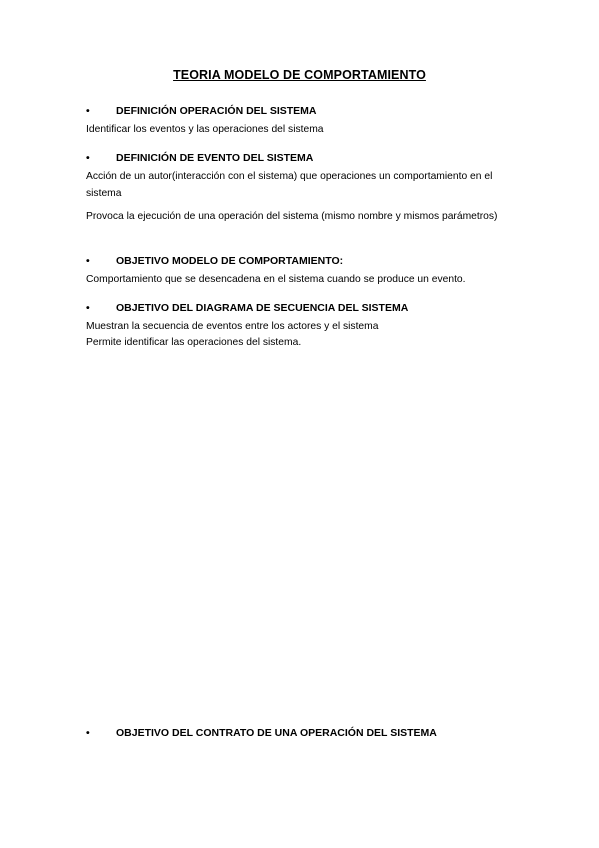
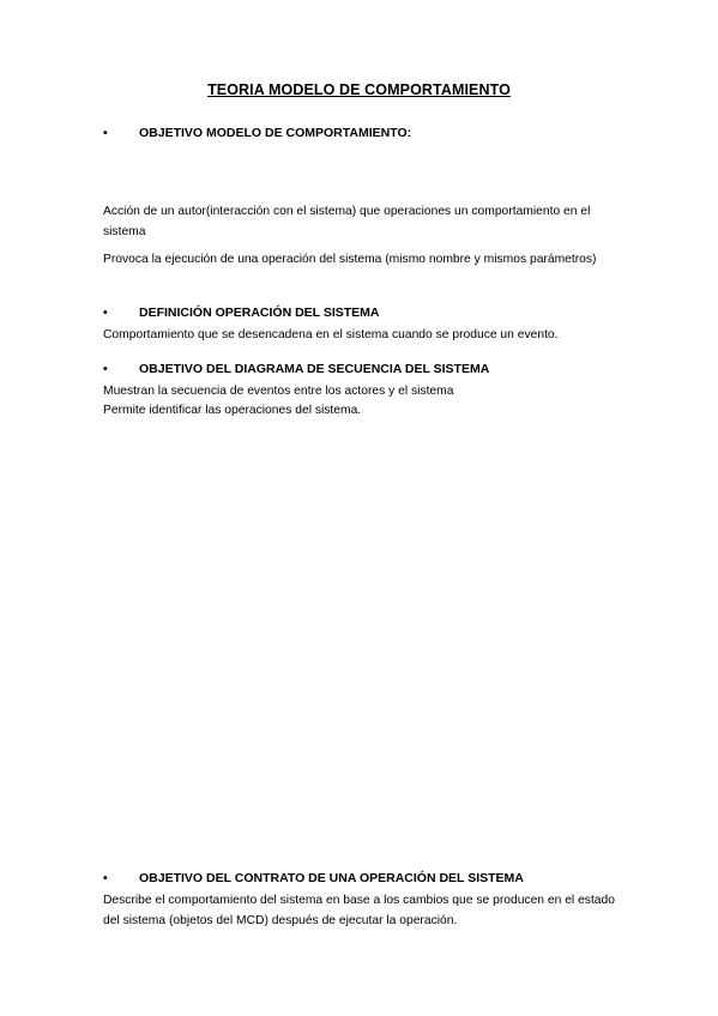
  TEORIA MODELO DE COMPORTAMIENTO
- • DEFINICIÓN OPERACIÓN DEL SISTEMA
+ • OBJETIVO MODELO DE COMPORTAMIENTO:
- Identificar los eventos y las operaciones del sistema
- • DEFINICIÓN DE EVENTO DEL SISTEMA
  Acción de un autor(interacción con el sistema) que operaciones un comportamiento en el sistema
  Provoca la ejecución de una operación del sistema (mismo nombre y mismos parámetros)
- • OBJETIVO MODELO DE COMPORTAMIENTO:
+ • DEFINICIÓN OPERACIÓN DEL SISTEMA
  Comportamiento que se desencadena en el sistema cuando se produce un evento.
  • OBJETIVO DEL DIAGRAMA DE SECUENCIA DEL SISTEMA
  Muestran la secuencia de eventos entre los actores y el sistema
  Permite identificar las operaciones del sistema.
  • OBJETIVO DEL CONTRATO DE UNA OPERACIÓN DEL SISTEMA
+ Describe el comportamiento del sistema en base a los cambios que se producen en el estado del sistema (objetos del MCD) después de ejecutar la operación.
